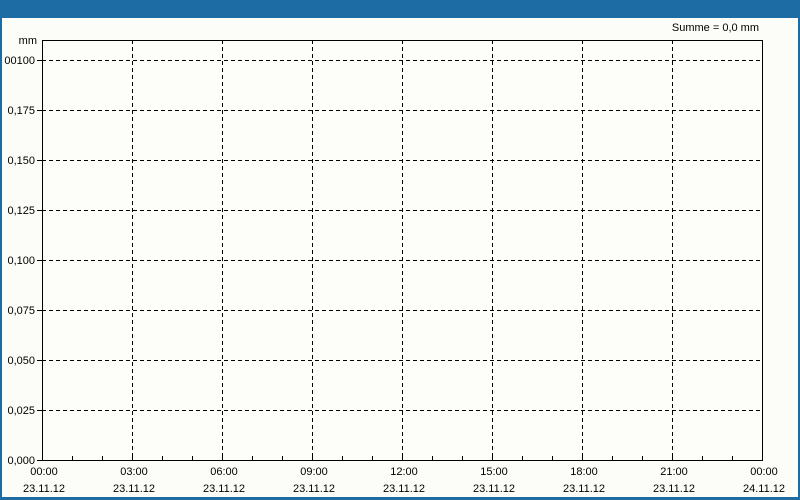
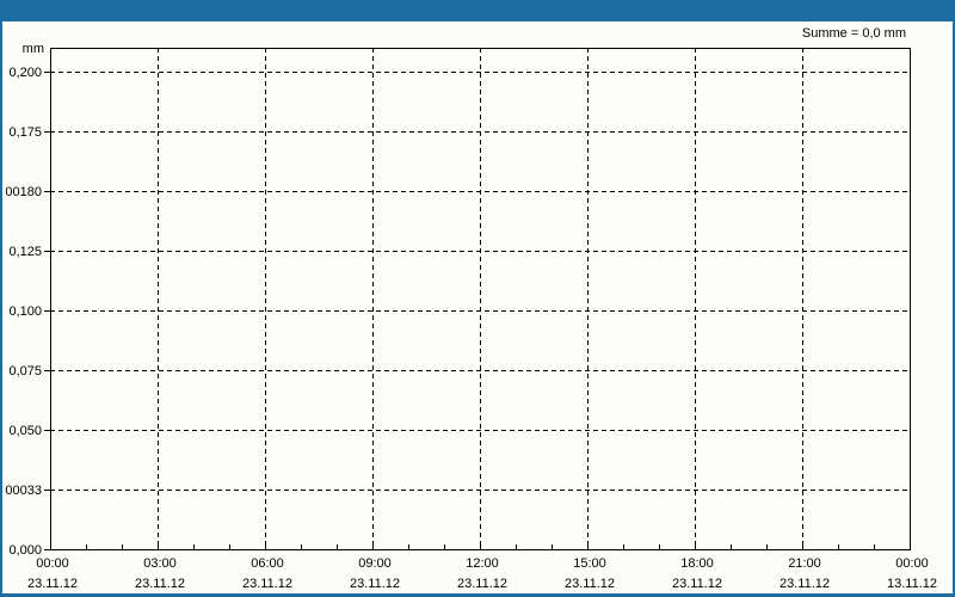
  mm
  Summe = 0,0 mm
  0,000
- 0,025
+ 00033
  0,050
  0,075
  0,100
  0,125
- 0,150
+ 00180
  0,175
- 00100
+ 0,200
  00:00
  23.11.12
  03:00
  23.11.12
  06:00
  23.11.12
  09:00
  23.11.12
  12:00
  23.11.12
  15:00
  23.11.12
  18:00
  23.11.12
  21:00
  23.11.12
  00:00
- 24.11.12
+ 13.11.12
